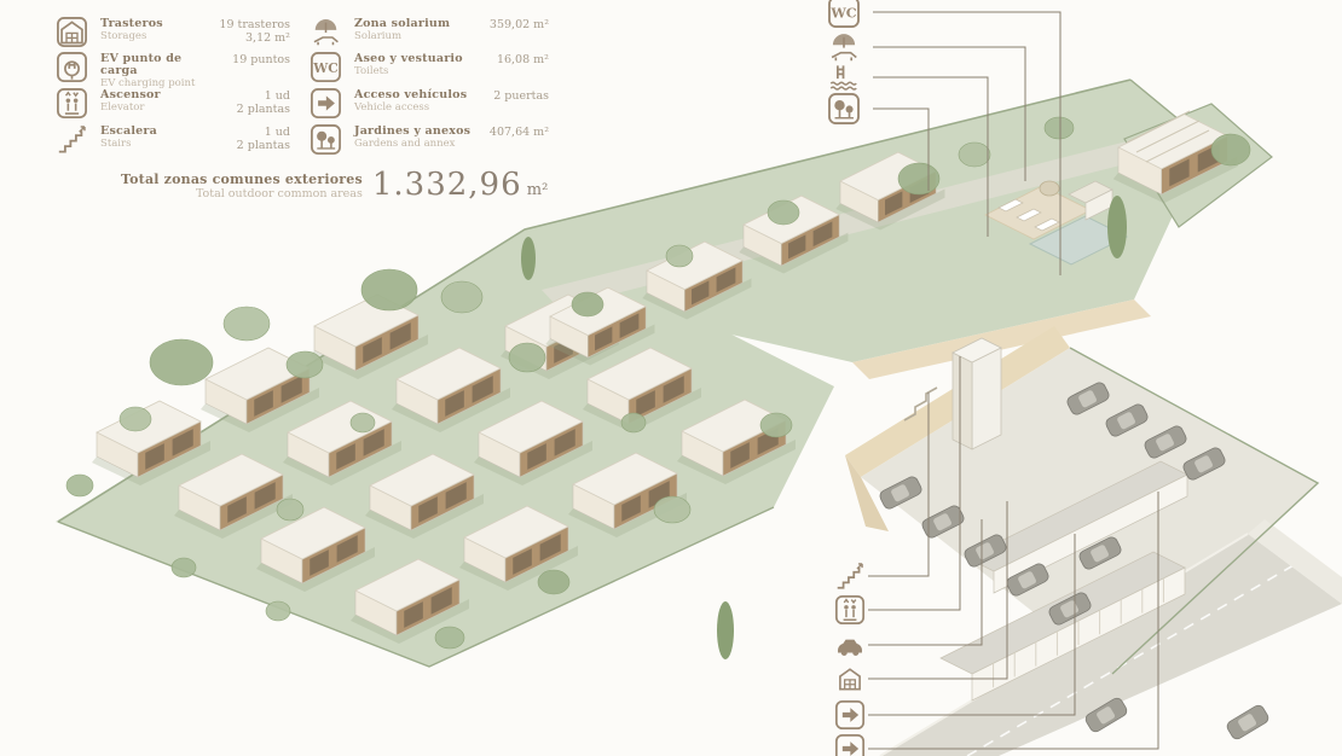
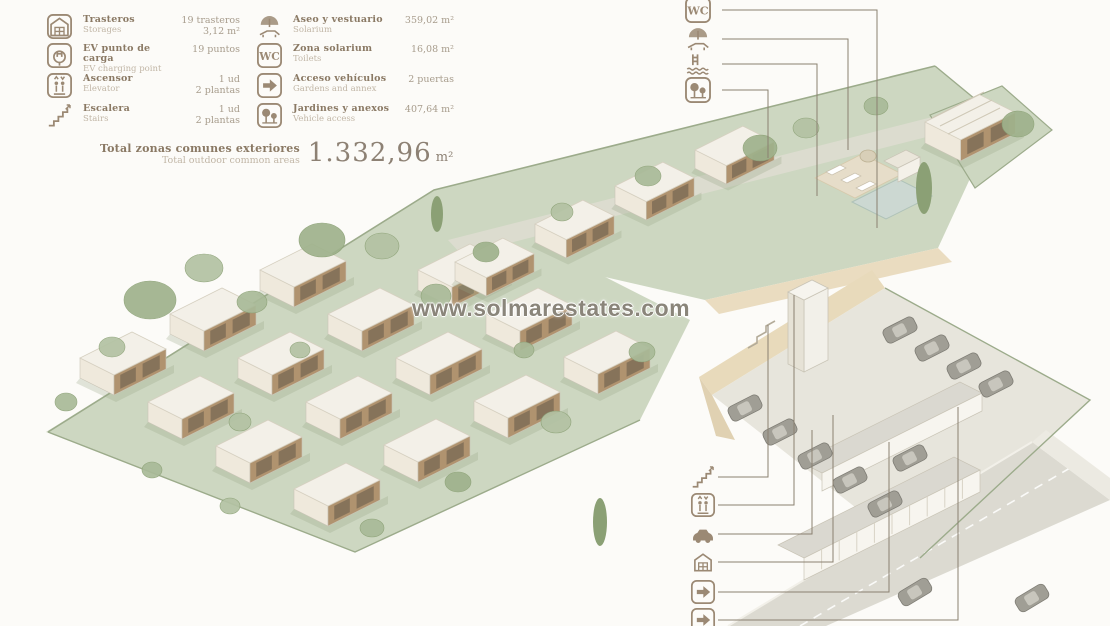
+ www.solmarestates.com
  Trasteros
  Storages
  19 trasteros
  3,12 m²
  EV punto de carga
  EV charging point
  19 puntos
  Ascensor
  Elevator
  1 ud
  2 plantas
  Escalera
  Stairs
  1 ud
  2 plantas
- Zona solarium
+ Aseo y vestuario
  Solarium
  359,02 m²
  WC
- Aseo y vestuario
+ Zona solarium
  Toilets
  16,08 m²
  Acceso vehículos
- Vehicle access
+ Gardens and annex
  2 puertas
  Jardines y anexos
- Gardens and annex
+ Vehicle access
  407,64 m²
  Total zonas comunes exteriores
  Total outdoor common areas
  1.332,96 m²
  WC
